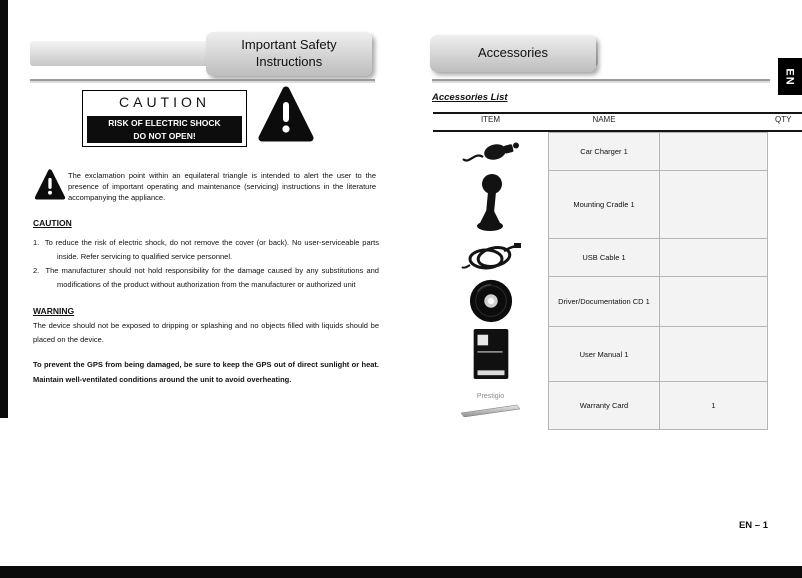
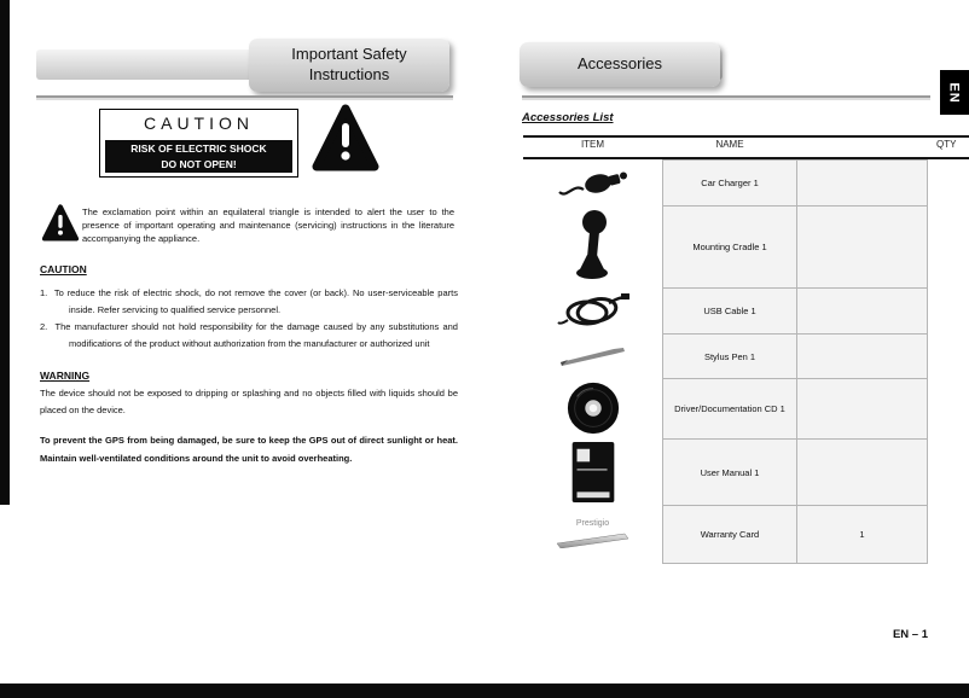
  Important Safety
  Instructions
  Accessories
  CAUTION
  RISK OF ELECTRIC SHOCK
  DO NOT OPEN!
  The exclamation point within an equilateral triangle is intended to alert the user to the presence of important operating and maintenance (servicing) instructions in the literature accompanying the appliance.
  CAUTION
  1. To reduce the risk of electric shock, do not remove the cover (or back). No user-serviceable parts inside. Refer servicing to qualified service personnel.
  2. The manufacturer should not hold responsibility for the damage caused by any substitutions and modifications of the product without authorization from the manufacturer or authorized unit
  WARNING
  The device should not be exposed to dripping or splashing and no objects filled with liquids should be placed on the device.
  To prevent the GPS from being damaged, be sure to keep the GPS out of direct sunlight or heat. Maintain well-ventilated conditions around the unit to avoid overheating.
  Accessories List
  ITEM
  NAME
  QTY
  Car Charger 1
  Mounting Cradle 1
  USB Cable 1
+ Stylus Pen 1
  Driver/Documentation CD 1
  User Manual 1
  Warranty Card
  1
  EN – 1
